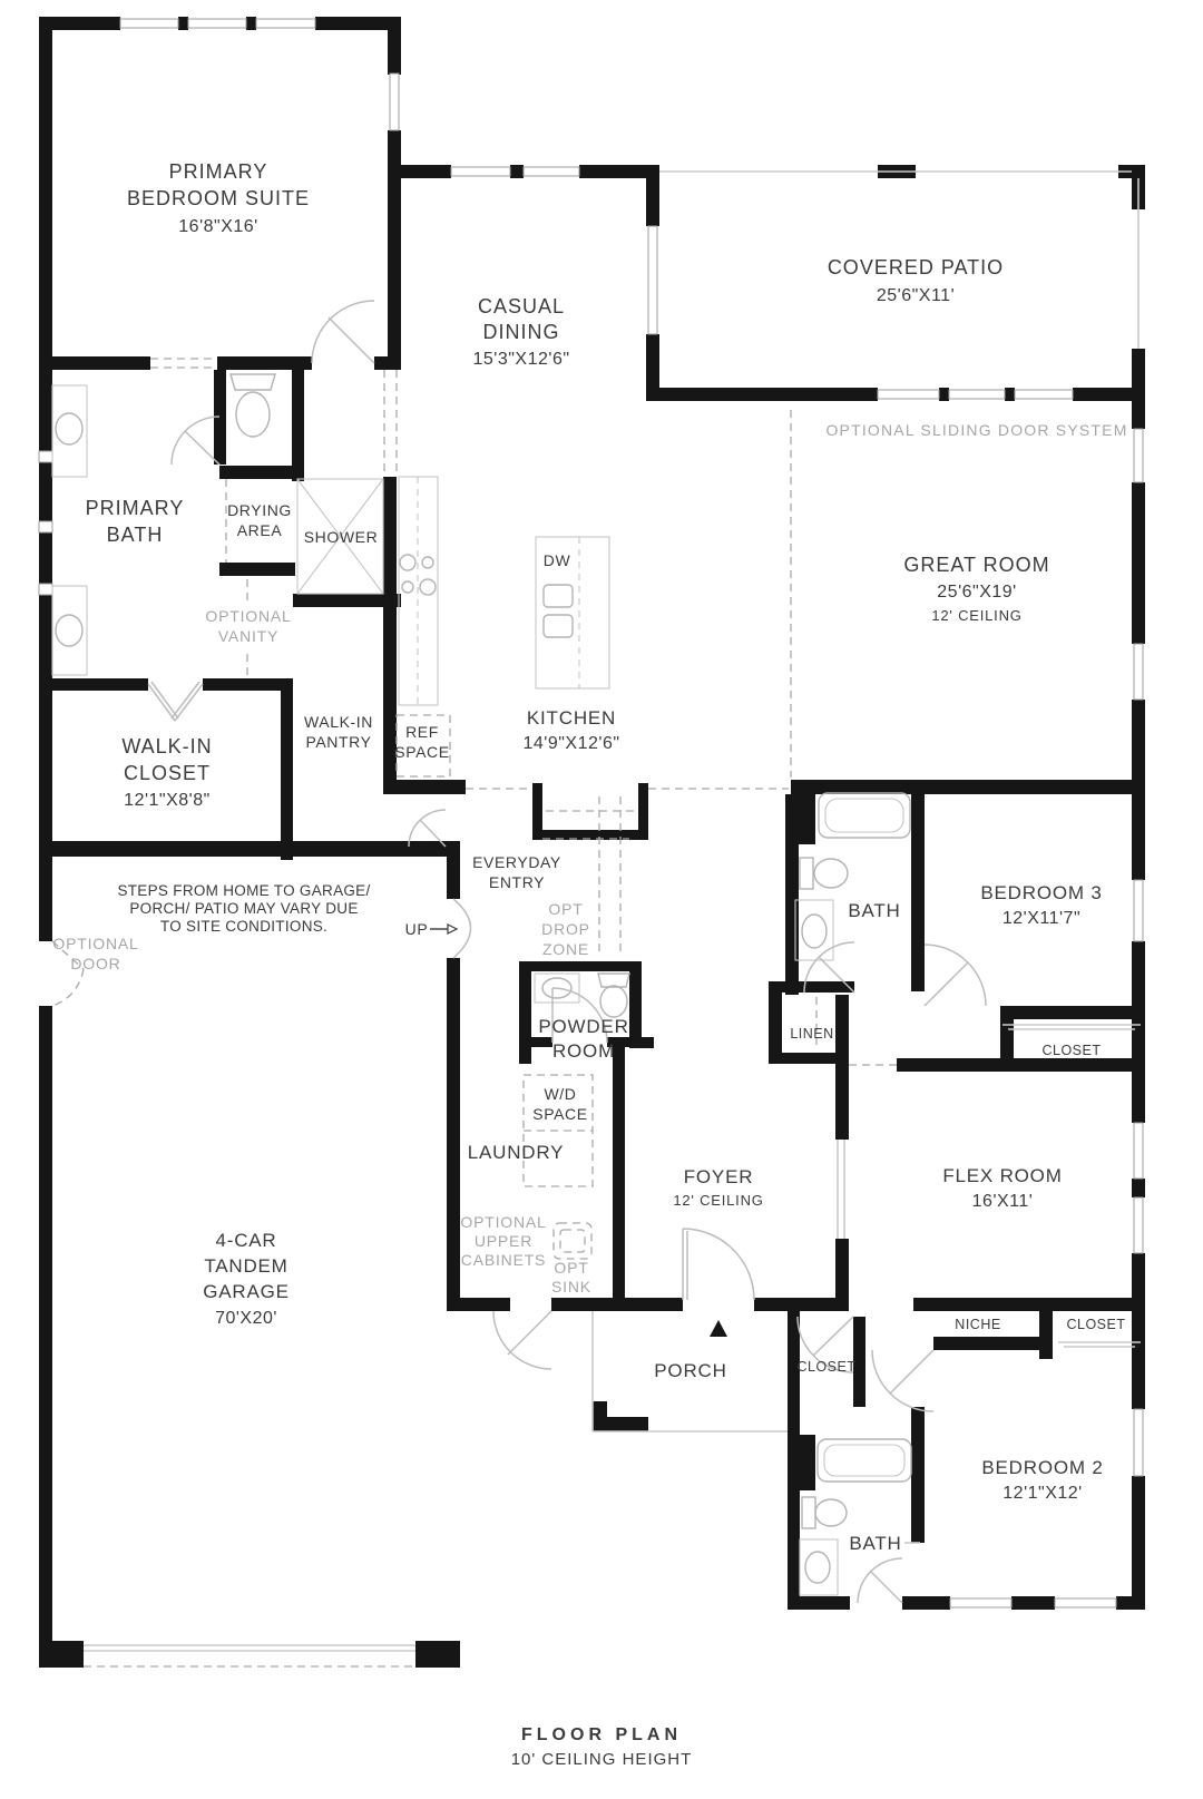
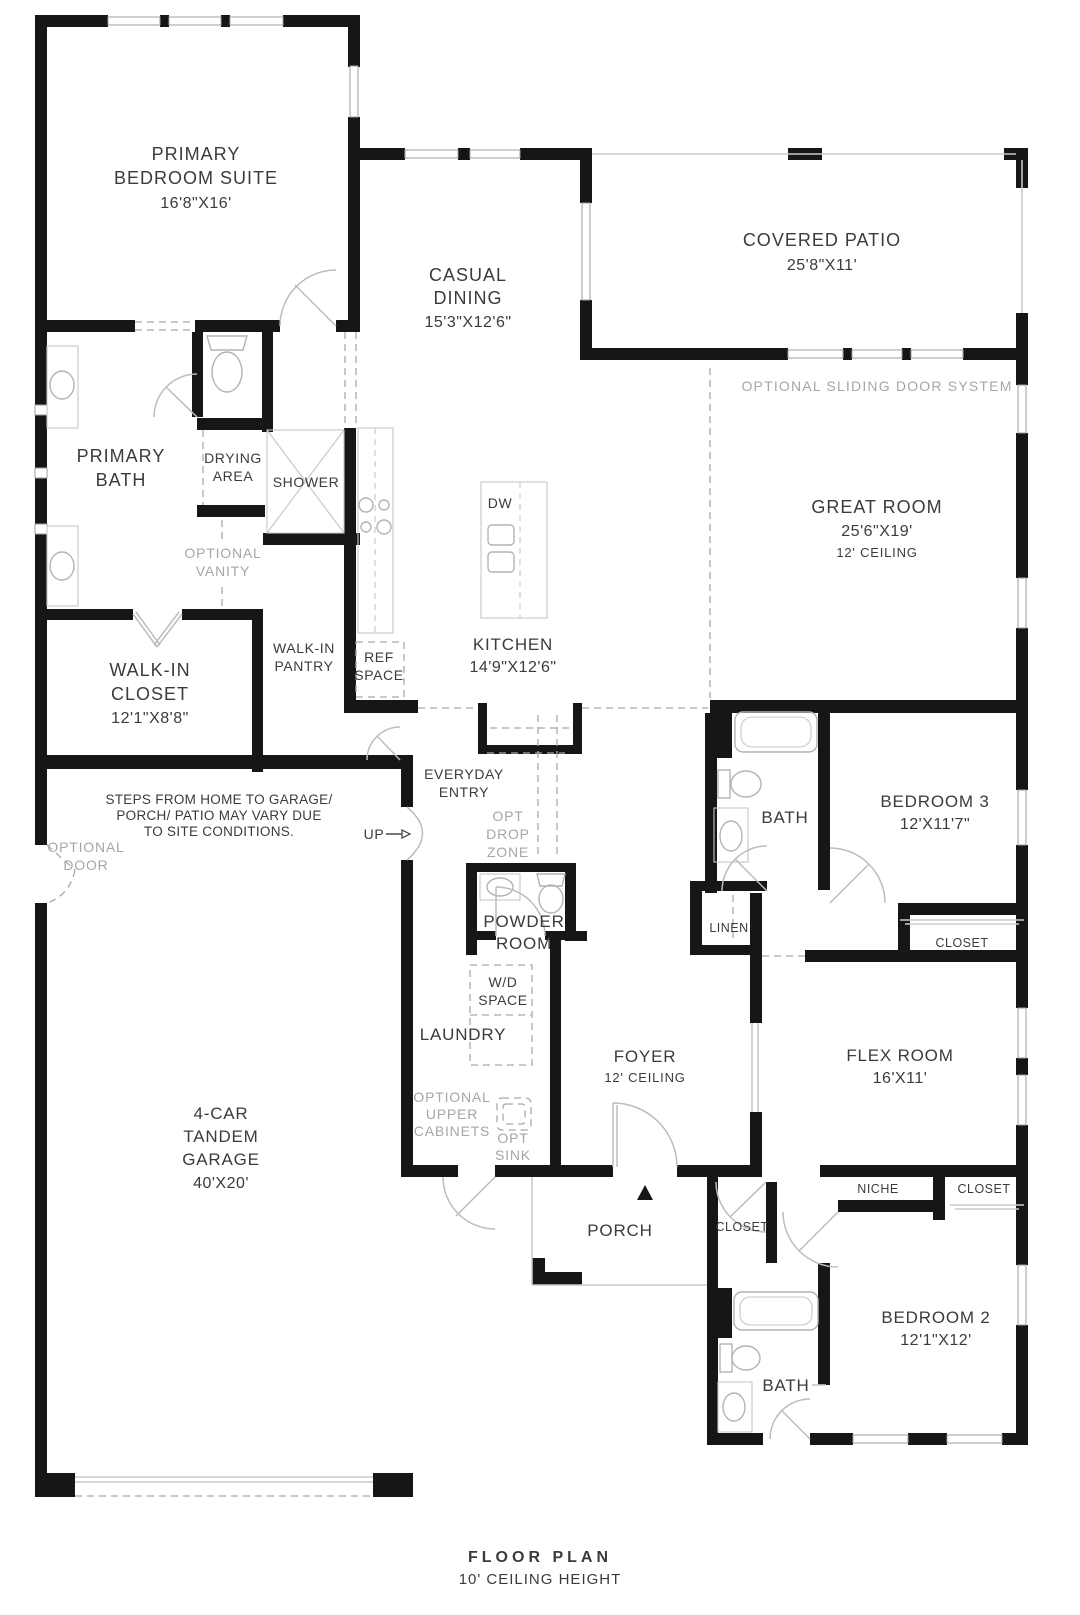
  PRIMARY
  BEDROOM SUITE
  16'8"X16'
  CASUAL
  DINING
  15'3"X12'6"
  COVERED PATIO
- 25'6"X11'
+ 25'8"X11'
  OPTIONAL SLIDING DOOR SYSTEM
  GREAT ROOM
  25'6"X19'
  12' CEILING
  PRIMARY
  BATH
  DRYING
  AREA
  SHOWER
  OPTIONAL
  VANITY
  WALK-IN
  CLOSET
  12'1"X8'8"
  WALK-IN
  PANTRY
  REF
  SPACE
  KITCHEN
  14'9"X12'6"
  DW
  EVERYDAY
  ENTRY
  OPT
  DROP
  ZONE
  UP
  STEPS FROM HOME TO GARAGE/
  PORCH/ PATIO MAY VARY DUE
  TO SITE CONDITIONS.
  OPTIONAL
  DOOR
  POWDER
  ROOM
  W/D
  SPACE
  LAUNDRY
  OPTIONAL
  UPPER
  CABINETS
  OPT
  SINK
  FOYER
  12' CEILING
  BATH
  BEDROOM 3
  12'X11'7"
  LINEN
  CLOSET
  FLEX ROOM
  16'X11'
  NICHE
  CLOSET
  PORCH
  CLOSET
  4-CAR
  TANDEM
  GARAGE
- 70'X20'
+ 40'X20'
  BATH
  BEDROOM 2
  12'1"X12'
  FLOOR PLAN
  10' CEILING HEIGHT
